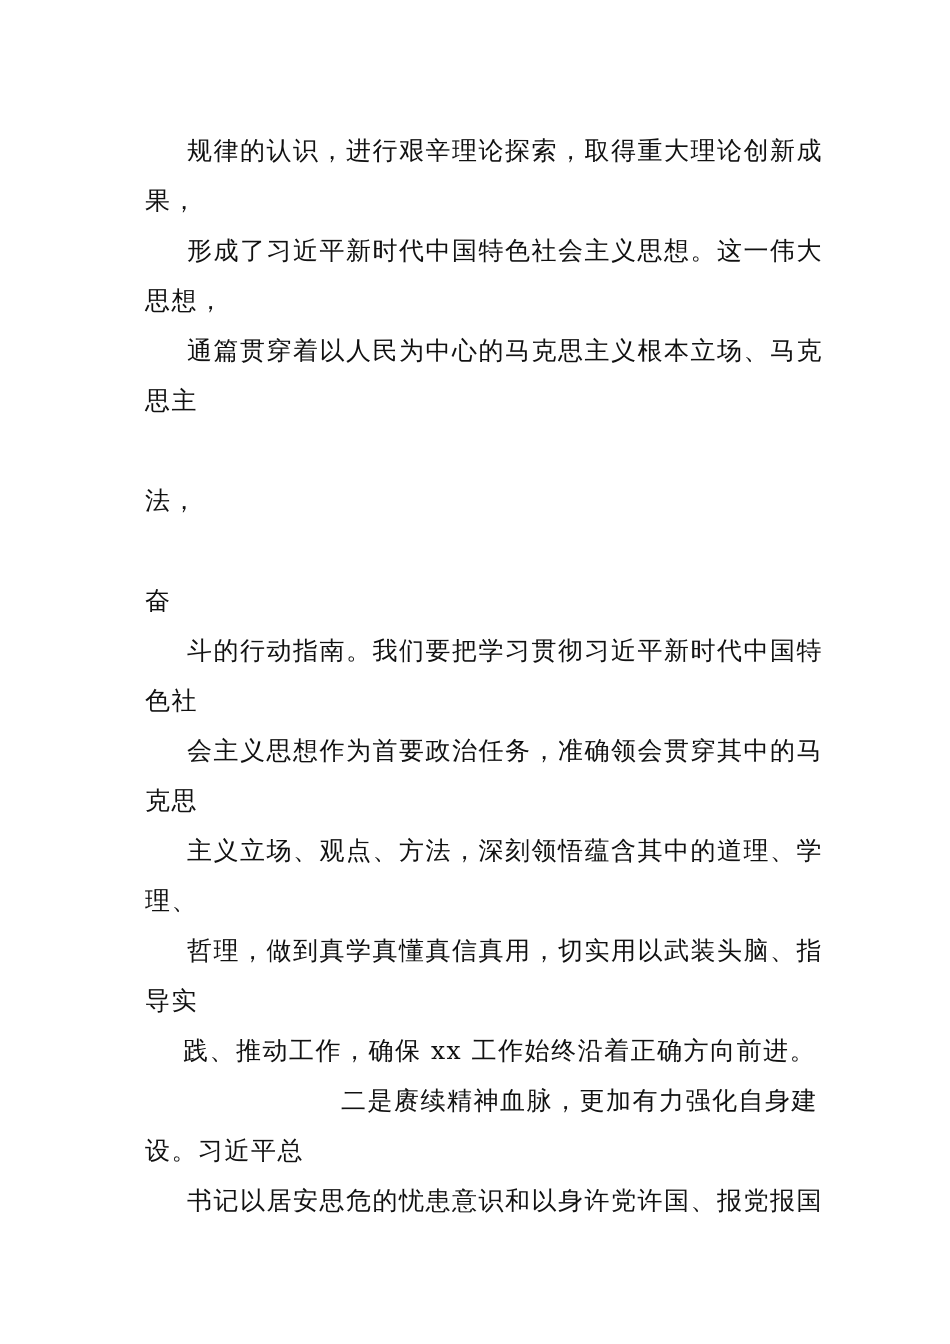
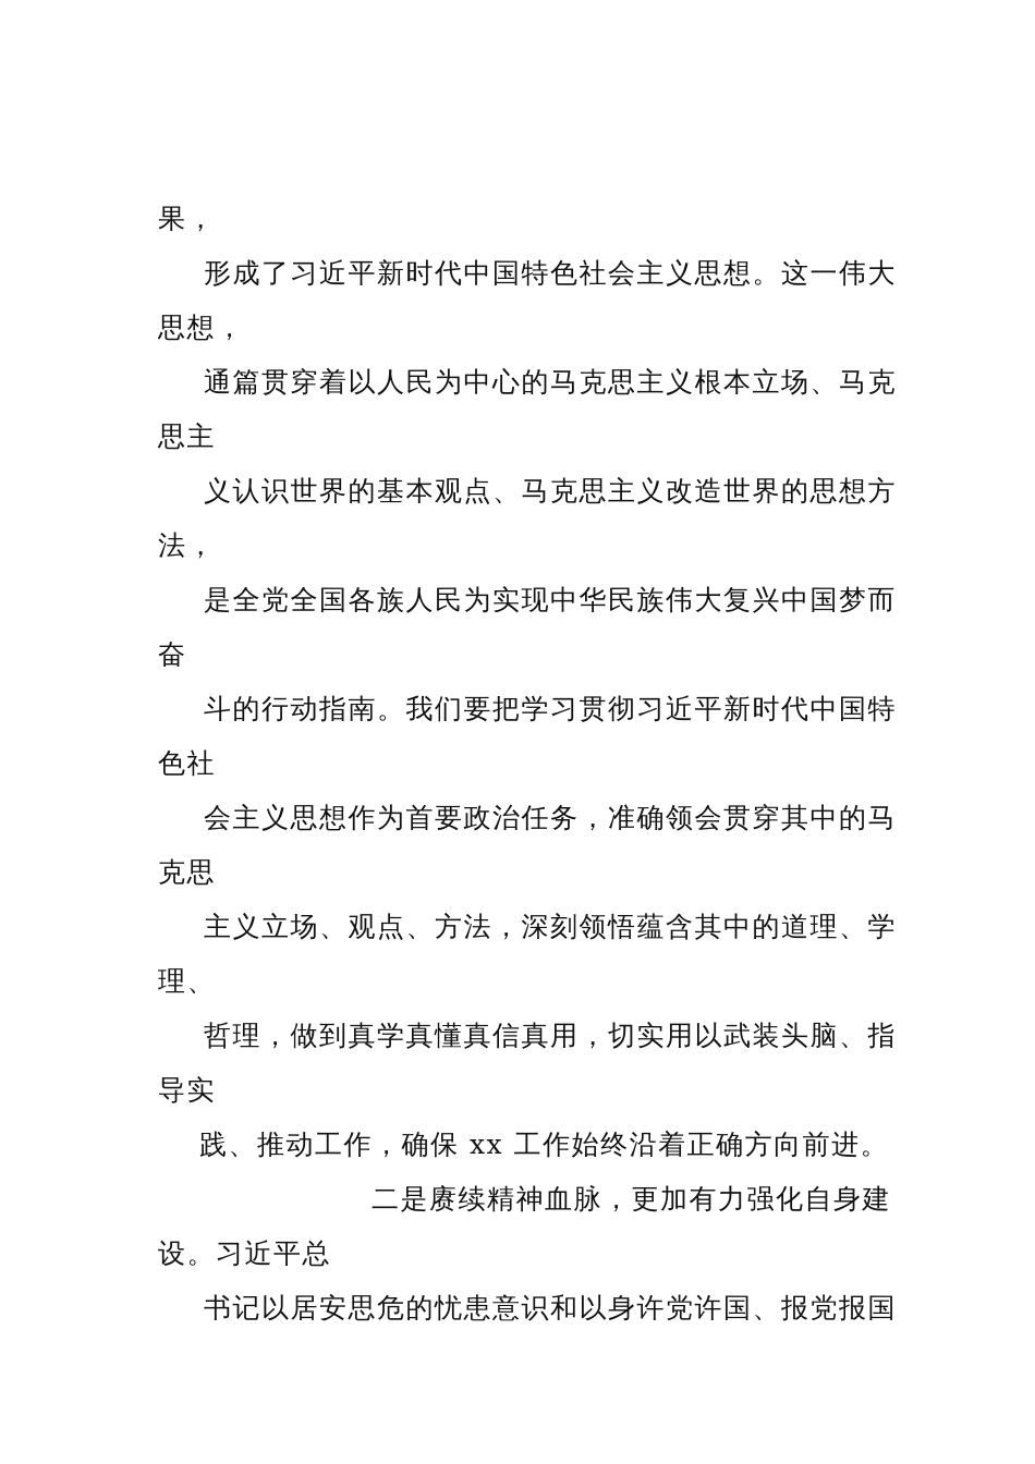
- 规律的认识，进行艰辛理论探索，取得重大理论创新成
  果，
  形成了习近平新时代中国特色社会主义思想。这一伟大
  思想，
  通篇贯穿着以人民为中心的马克思主义根本立场、马克
  思主
+ 义认识世界的基本观点、马克思主义改造世界的思想方
  法，
+ 是全党全国各族人民为实现中华民族伟大复兴中国梦而
  奋
  斗的行动指南。我们要把学习贯彻习近平新时代中国特
  色社
  会主义思想作为首要政治任务，准确领会贯穿其中的马
  克思
  主义立场、观点、方法，深刻领悟蕴含其中的道理、学
  理、
  哲理，做到真学真懂真信真用，切实用以武装头脑、指
  导实
  践、推动工作，确保 xx 工作始终沿着正确方向前进。
  二是赓续精神血脉，更加有力强化自身建
  设。习近平总
  书记以居安思危的忧患意识和以身许党许国、报党报国
